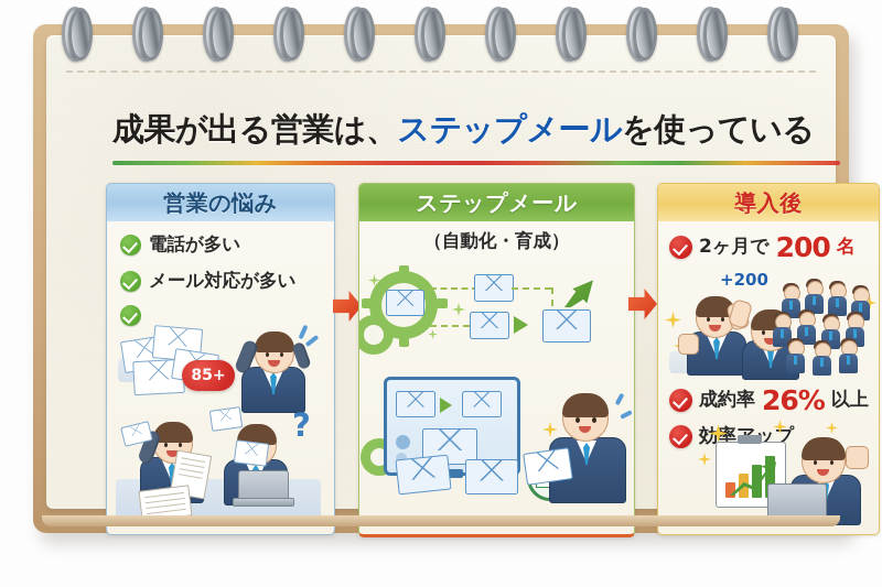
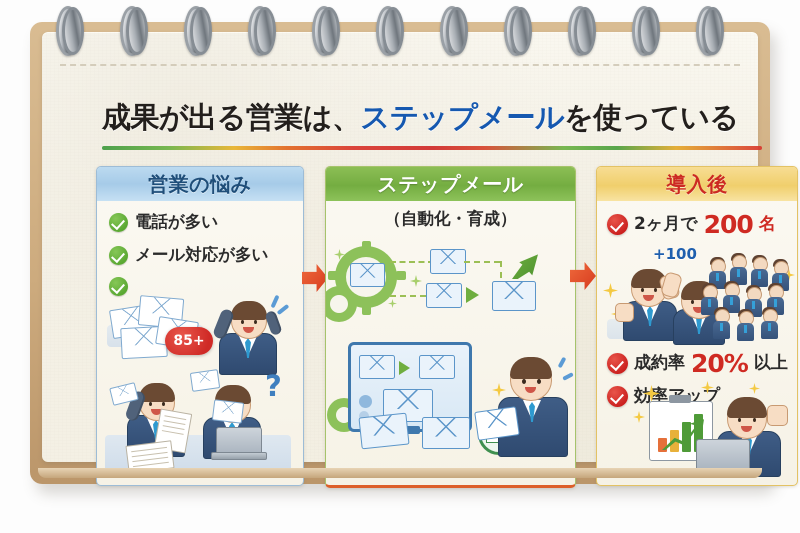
  成果が出る営業は、ステップメールを使っている
  営業の悩み
  電話が多い
  メール対応が多い
  85+
  ?
  ステップメール
  （自動化・育成）
  導入後
  2ヶ月で
  200
  名
- +200
+ +100
  成約率
- 26%
+ 20%
  以上
  効率ップ
